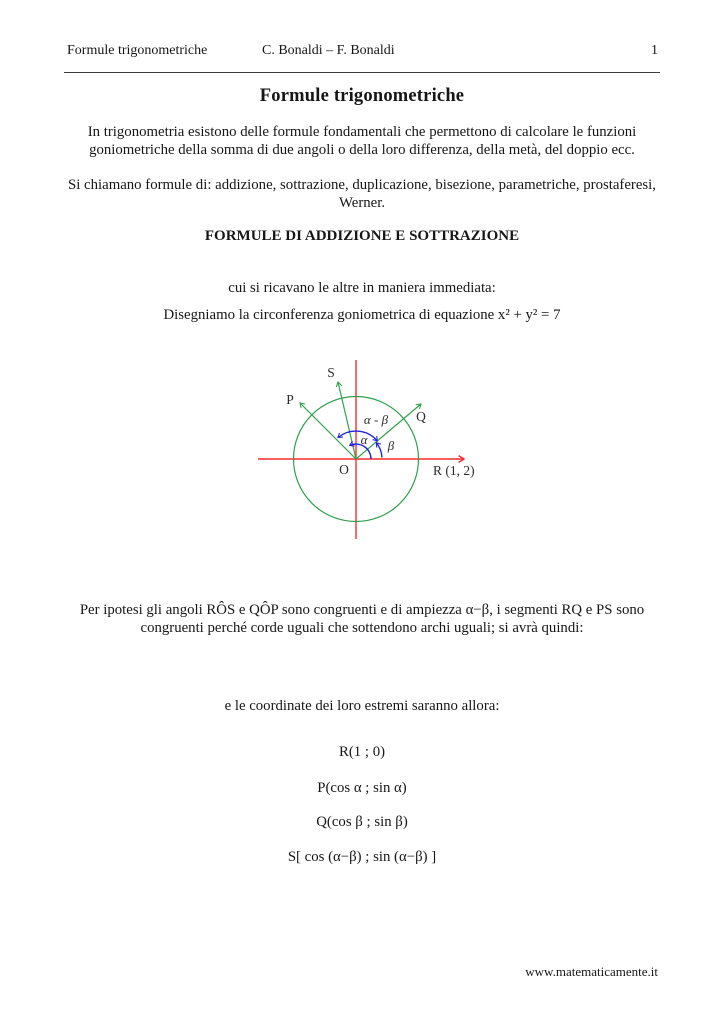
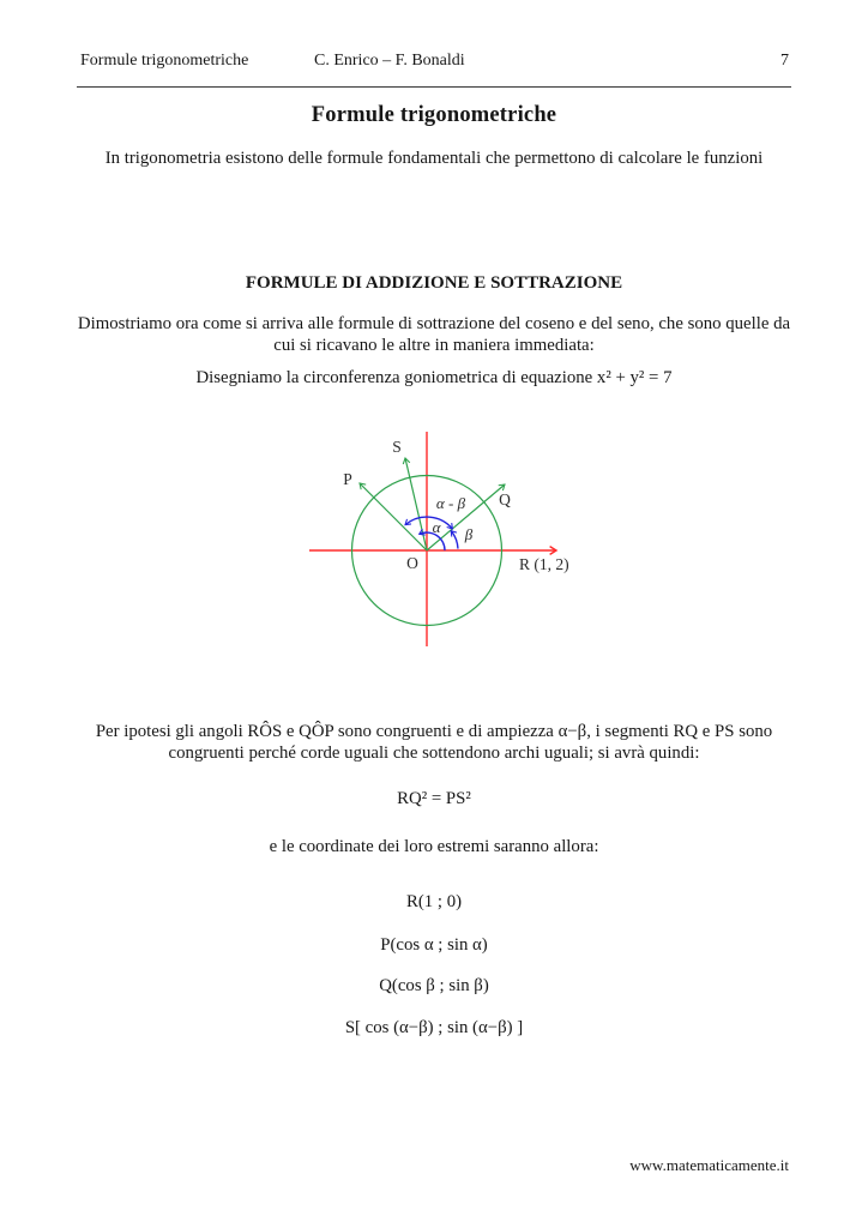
  Formule trigonometriche
- C. Bonaldi – F. Bonaldi
+ C. Enrico – F. Bonaldi
- 1
+ 7
  Formule trigonometriche
  In trigonometria esistono delle formule fondamentali che permettono di calcolare le funzioni
- goniometriche della somma di due angoli o della loro differenza, della metà, del doppio ecc.
- Si chiamano formule di: addizione, sottrazione, duplicazione, bisezione, parametriche, prostaferesi,
- Werner.
  FORMULE DI ADDIZIONE E SOTTRAZIONE
+ Dimostriamo ora come si arriva alle formule di sottrazione del coseno e del seno, che sono quelle da
  cui si ricavano le altre in maniera immediata:
  Disegniamo la circonferenza goniometrica di equazione x² + y² = 7
  S
  P
  Q
  O
  R (1, 2)
  α - β
  α
  β
  Per ipotesi gli angoli RÔS e QÔP sono congruenti e di ampiezza α−β, i segmenti RQ e PS sono
  congruenti perché corde uguali che sottendono archi uguali; si avrà quindi:
+ RQ² = PS²
  e le coordinate dei loro estremi saranno allora:
  R(1 ; 0)
  P(cos α ; sin α)
  Q(cos β ; sin β)
  S[ cos (α−β) ; sin (α−β) ]
  www.matematicamente.it
